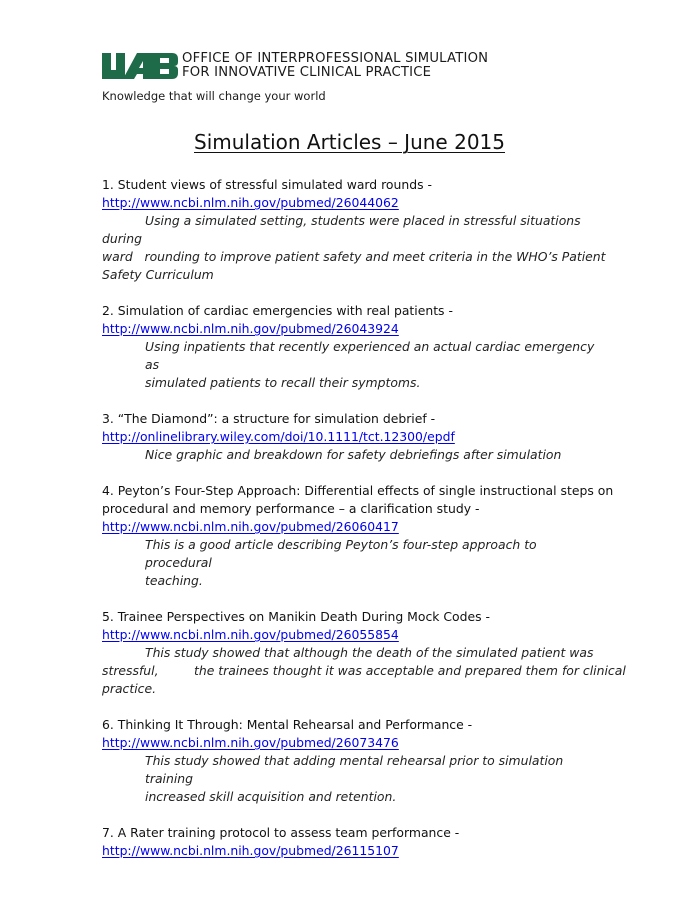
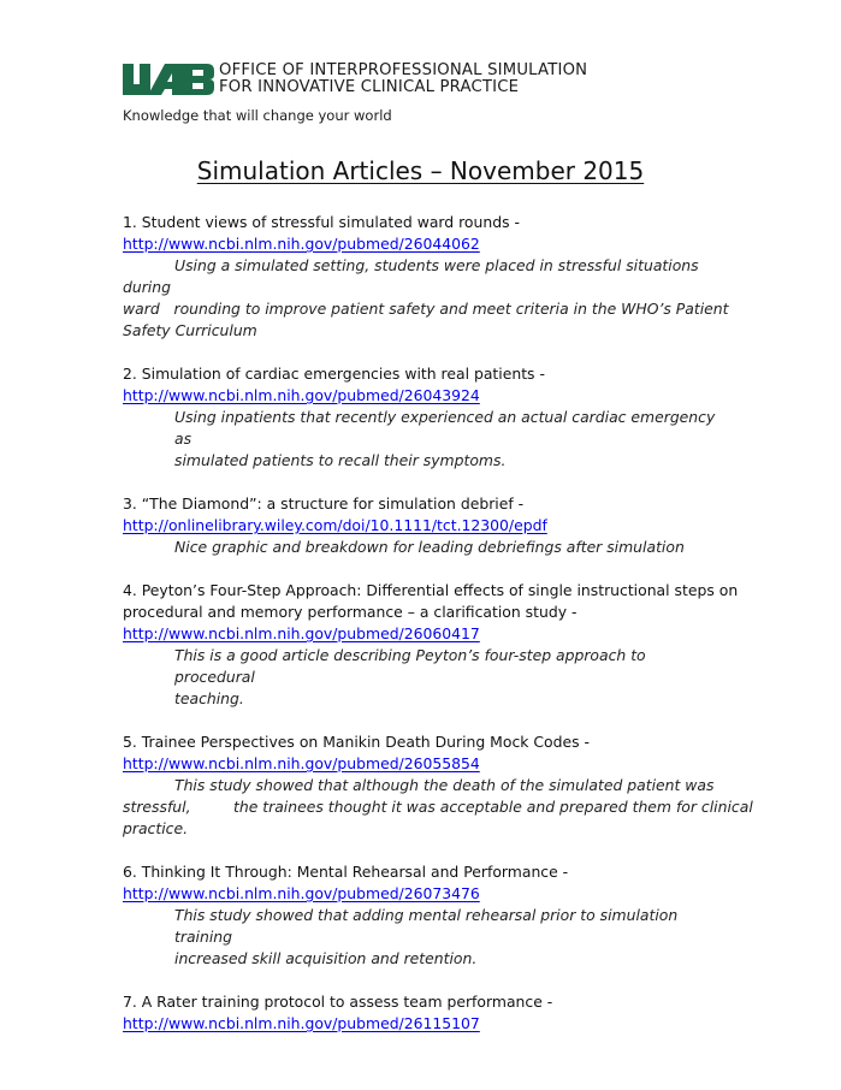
  OFFICE OF INTERPROFESSIONAL SIMULATION
  FOR INNOVATIVE CLINICAL PRACTICE
  Knowledge that will change your world
- Simulation Articles – June 2015
+ Simulation Articles – November 2015
  1. Student views of stressful simulated ward rounds -
  http://www.ncbi.nlm.nih.gov/pubmed/26044062
  Using a simulated setting, students were placed in stressful situations during
  ward rounding to improve patient safety and meet criteria in the WHO’s Patient
  Safety Curriculum
  2. Simulation of cardiac emergencies with real patients -
  http://www.ncbi.nlm.nih.gov/pubmed/26043924
  Using inpatients that recently experienced an actual cardiac emergency as
  simulated patients to recall their symptoms.
  3. “The Diamond”: a structure for simulation debrief -
  http://onlinelibrary.wiley.com/doi/10.1111/tct.12300/epdf
- Nice graphic and breakdown for safety debriefings after simulation
+ Nice graphic and breakdown for leading debriefings after simulation
  4. Peyton’s Four-Step Approach: Differential effects of single instructional steps on
  procedural and memory performance – a clarification study -
  http://www.ncbi.nlm.nih.gov/pubmed/26060417
  This is a good article describing Peyton’s four-step approach to procedural
  teaching.
  5. Trainee Perspectives on Manikin Death During Mock Codes -
  http://www.ncbi.nlm.nih.gov/pubmed/26055854
  This study showed that although the death of the simulated patient was
  stressful, the trainees thought it was acceptable and prepared them for clinical
  practice.
  6. Thinking It Through: Mental Rehearsal and Performance -
  http://www.ncbi.nlm.nih.gov/pubmed/26073476
  This study showed that adding mental rehearsal prior to simulation training
  increased skill acquisition and retention.
  7. A Rater training protocol to assess team performance -
  http://www.ncbi.nlm.nih.gov/pubmed/26115107
